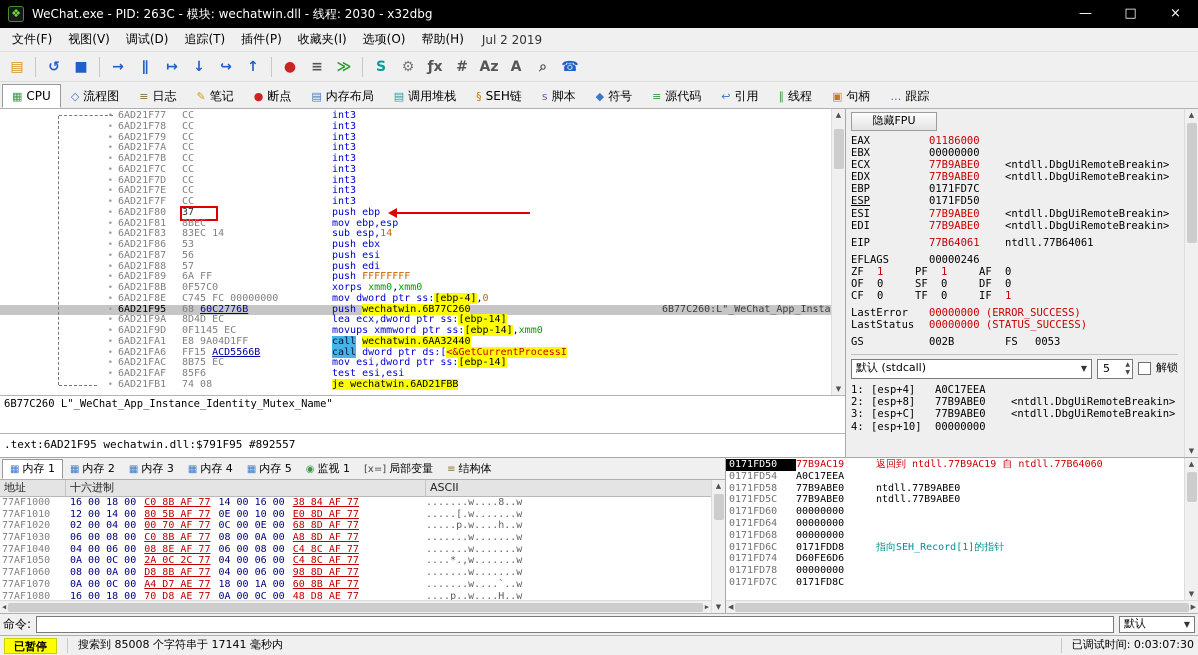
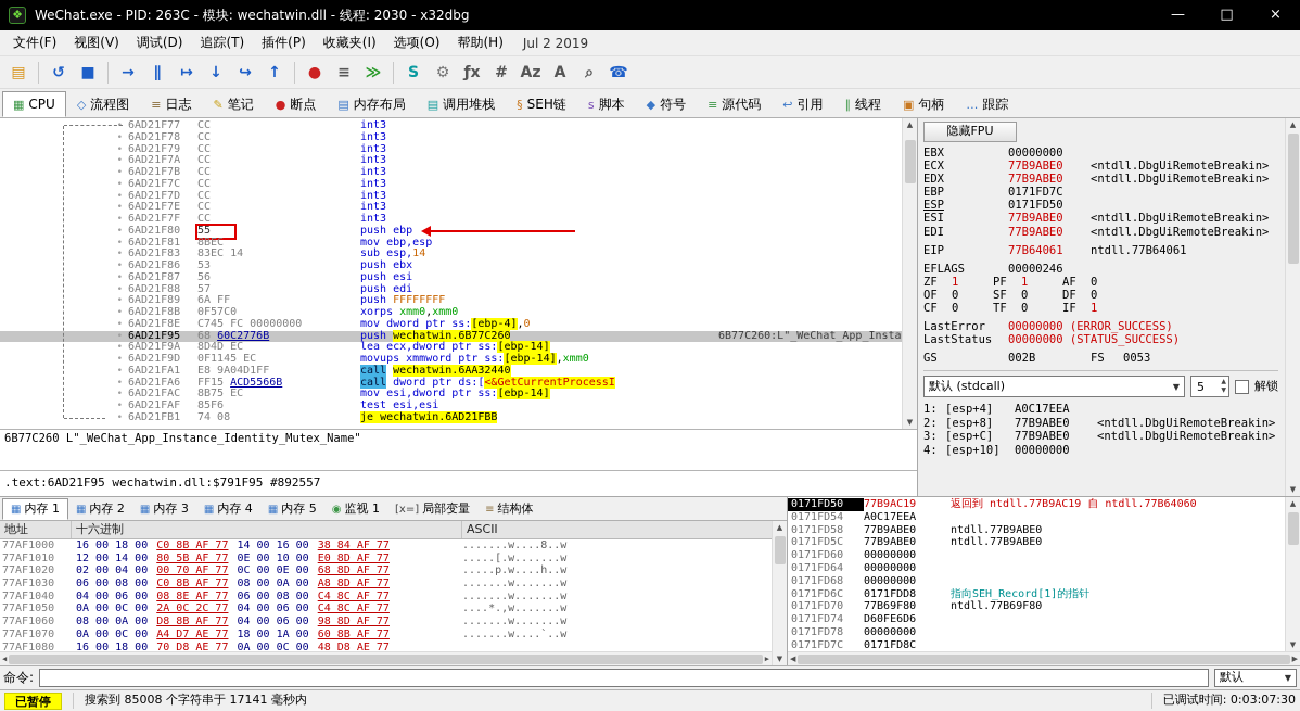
  ❖
  WeChat.exe - PID: 263C - 模块: wechatwin.dll - 线程: 2030 - x32dbg
  —
  □
  ×
  文件(F)
  视图(V)
  调试(D)
  追踪(T)
  插件(P)
  收藏夹(I)
  选项(O)
  帮助(H)
  Jul 2 2019
  ▤
  ↺
  ■
  →
  ∥
  ↦
  ↓
  ↪
  ↑
  ●
  ≡
  ≫
  S
  ⚙
  ƒx
  #
  Az
  A
  ⌕
  ☎
  ▦
  CPU
  ◇
  流程图
  ≡
  日志
  ✎
  笔记
  ●
  断点
  ▤
  内存布局
  ▤
  调用堆栈
  §
  SEH链
  s
  脚本
  ◆
  符号
  ≡
  源代码
  ↩
  引用
  ∥
  线程
  ▣
  句柄
  …
  跟踪
  •
  6AD21F77
  CC
  int3
  •
  6AD21F78
  CC
  int3
  •
  6AD21F79
  CC
  int3
  •
  6AD21F7A
  CC
  int3
  •
  6AD21F7B
  CC
  int3
  •
  6AD21F7C
  CC
  int3
  •
  6AD21F7D
  CC
  int3
  •
  6AD21F7E
  CC
  int3
  •
  6AD21F7F
  CC
  int3
  •
  6AD21F80
- 37
+ 55
  push ebp
  •
  6AD21F81
  8BEC
  mov ebp,esp
  •
  6AD21F83
  83EC 14
  sub esp,14
  •
  6AD21F86
  53
  push ebx
  •
  6AD21F87
  56
  push esi
  •
  6AD21F88
  57
  push edi
  •
  6AD21F89
  6A FF
  push FFFFFFFF
  •
  6AD21F8B
  0F57C0
  xorps xmm0,xmm0
  •
  6AD21F8E
  C745 FC 00000000
  mov dword ptr ss:[ebp-4],0
  •
  6AD21F95
  68 60C2776B
  push wechatwin.6B77C260
  6B77C260:L"_WeChat_App_Insta
  •
  6AD21F9A
  8D4D EC
  lea ecx,dword ptr ss:[ebp-14]
  •
  6AD21F9D
  0F1145 EC
  movups xmmword ptr ss:[ebp-14],xmm0
  •
  6AD21FA1
  E8 9A04D1FF
  call wechatwin.6AA32440
  •
  6AD21FA6
  FF15 ACD5566B
  call dword ptr ds:[<&GetCurrentProcessI
  •
  6AD21FAC
  8B75 EC
  mov esi,dword ptr ss:[ebp-14]
  •
  6AD21FAF
  85F6
  test esi,esi
  •
  6AD21FB1
  74 08
  je wechatwin.6AD21FBB
  ▲
  ▼
  6B77C260 L"_WeChat_App_Instance_Identity_Mutex_Name"
  .text:6AD21F95 wechatwin.dll:$791F95 #892557
  隐藏FPU
- EAX
- 01186000
  EBX
  00000000
  ECX
  77B9ABE0
  <ntdll.DbgUiRemoteBreakin>
  EDX
  77B9ABE0
  <ntdll.DbgUiRemoteBreakin>
  EBP
  0171FD7C
  ESP
  0171FD50
  ESI
  77B9ABE0
  <ntdll.DbgUiRemoteBreakin>
  EDI
  77B9ABE0
  <ntdll.DbgUiRemoteBreakin>
  EIP
  77B64061
  ntdll.77B64061
  EFLAGS
  00000246
  ZF
  1
  PF
  1
  AF
  0
  OF
  0
  SF
  0
  DF
  0
  CF
  0
  TF
  0
  IF
  1
  LastError
  00000000 (ERROR_SUCCESS)
  LastStatus
  00000000 (STATUS_SUCCESS)
  GS
  002B
  FS
  0053
  默认 (stdcall)
  ▼
  5
  解锁
  1:
  [esp+4]
  A0C17EEA
  2:
  [esp+8]
  77B9ABE0
  <ntdll.DbgUiRemoteBreakin>
  3:
  [esp+C]
  77B9ABE0
  <ntdll.DbgUiRemoteBreakin>
  4:
  [esp+10]
  00000000
  ▲
  ▼
  ▦
  内存 1
  ▦
  内存 2
  ▦
  内存 3
  ▦
  内存 4
  ▦
  内存 5
  ◉
  监视 1
  [x=]
  局部变量
  ≡
  结构体
  地址
  十六进制
  ASCII
  77AF1000
  16 00 18 00
  C0 8B AF 77
  14 00 16 00
  38 84 AF 77
  .......w....8..w
  77AF1010
  12 00 14 00
  80 5B AF 77
  0E 00 10 00
  E0 8D AF 77
  .....[.w.......w
  77AF1020
  02 00 04 00
  00 70 AF 77
  0C 00 0E 00
  68 8D AF 77
  .....p.w....h..w
  77AF1030
  06 00 08 00
  C0 8B AF 77
  08 00 0A 00
  A8 8D AF 77
  .......w.......w
  77AF1040
  04 00 06 00
  08 8E AF 77
  06 00 08 00
  C4 8C AF 77
  .......w.......w
  77AF1050
  0A 00 0C 00
  2A 0C 2C 77
  04 00 06 00
  C4 8C AF 77
  ....*.,w.......w
  77AF1060
  08 00 0A 00
  D8 8B AF 77
  04 00 06 00
  98 8D AF 77
  .......w.......w
  77AF1070
  0A 00 0C 00
  A4 D7 AE 77
  18 00 1A 00
  60 8B AF 77
  .......w....`..w
  77AF1080
  16 00 18 00
  70 D8 AE 77
  0A 00 0C 00
  48 D8 AE 77
- ....p..w....H..w
  ◀
  ▶
  ▲
  ▼
  0171FD50
  77B9AC19
  返回到 ntdll.77B9AC19 自 ntdll.77B64060
  0171FD54
  A0C17EEA
  0171FD58
  77B9ABE0
  ntdll.77B9ABE0
  0171FD5C
  77B9ABE0
  ntdll.77B9ABE0
  0171FD60
  00000000
  0171FD64
  00000000
  0171FD68
  00000000
  0171FD6C
  0171FDD8
  指向SEH_Record[1]的指针
+ 0171FD70
+ 77B69F80
+ ntdll.77B69F80
  0171FD74
  D60FE6D6
  0171FD78
  00000000
  0171FD7C
  0171FD8C
  ▲
  ▼
  ◀
  ▶
  命令:
  默认
  ▼
  已暂停
  搜索到 85008 个字符串于 17141 毫秒内
  已调试时间: 0:03:07:30
